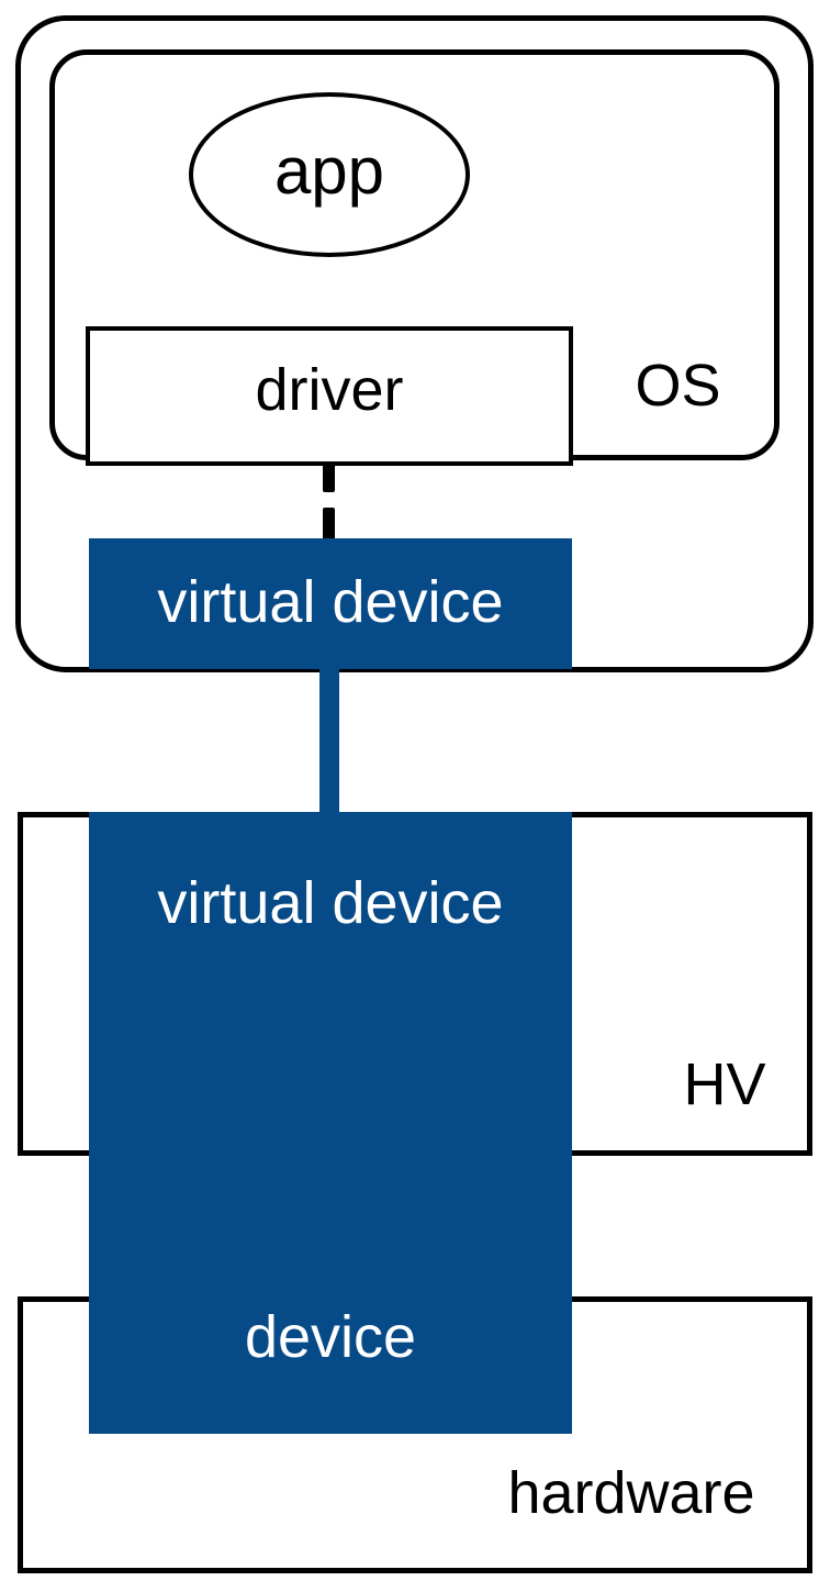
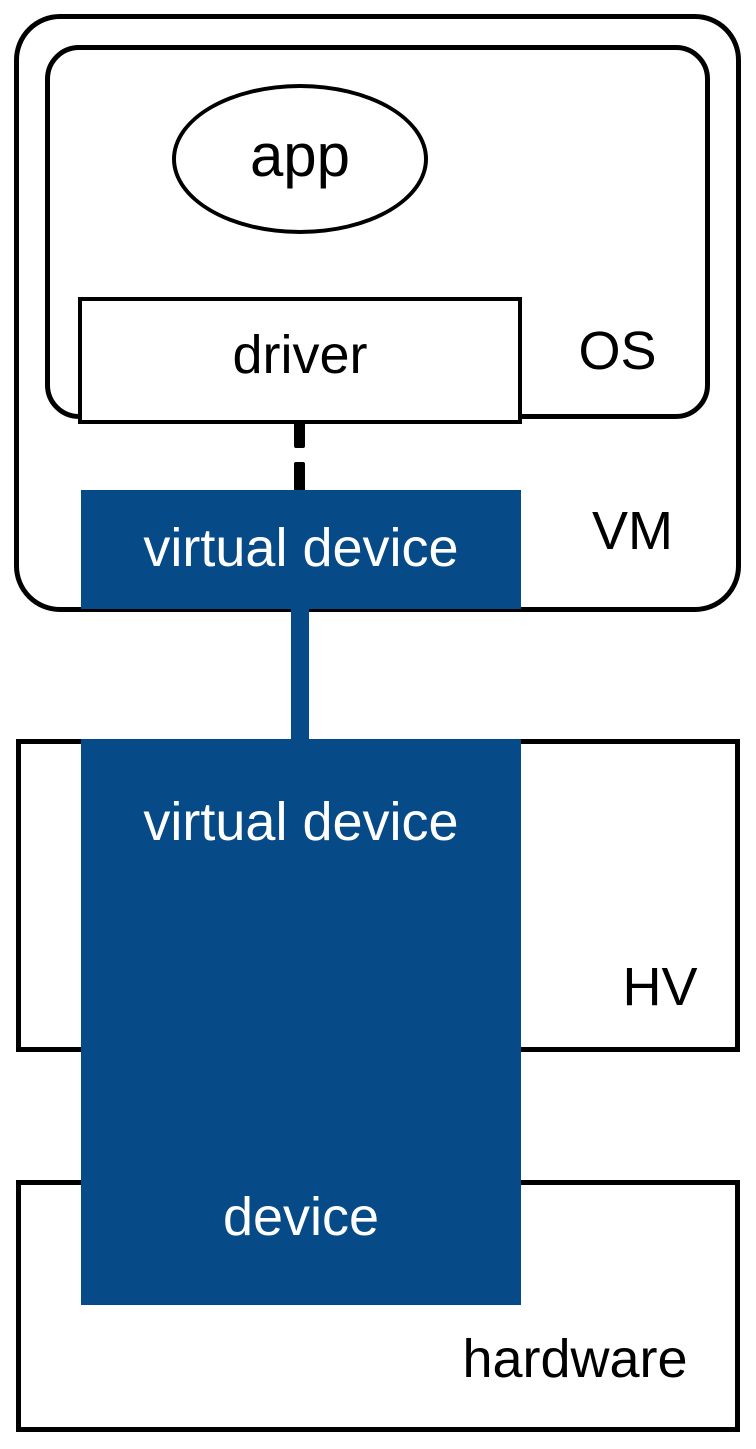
  app
  driver
  OS
  virtual device
+ VM
  HV
  hardware
  virtual device
  device
